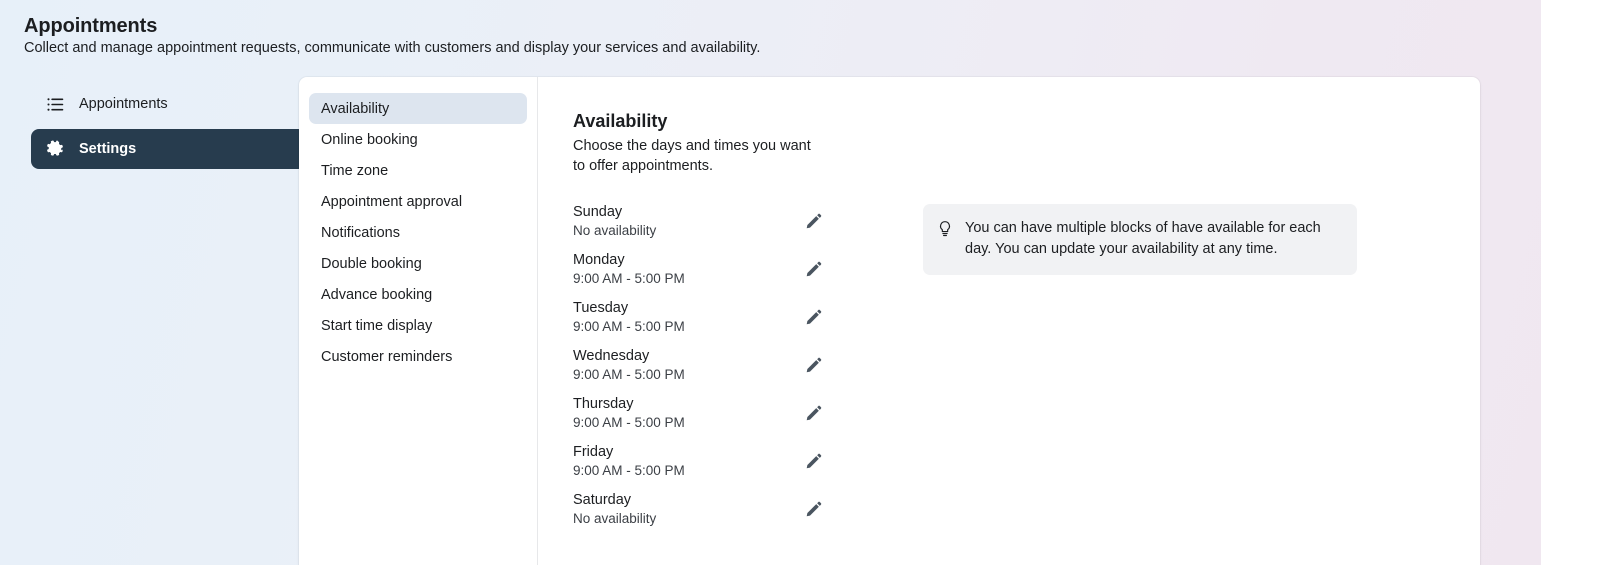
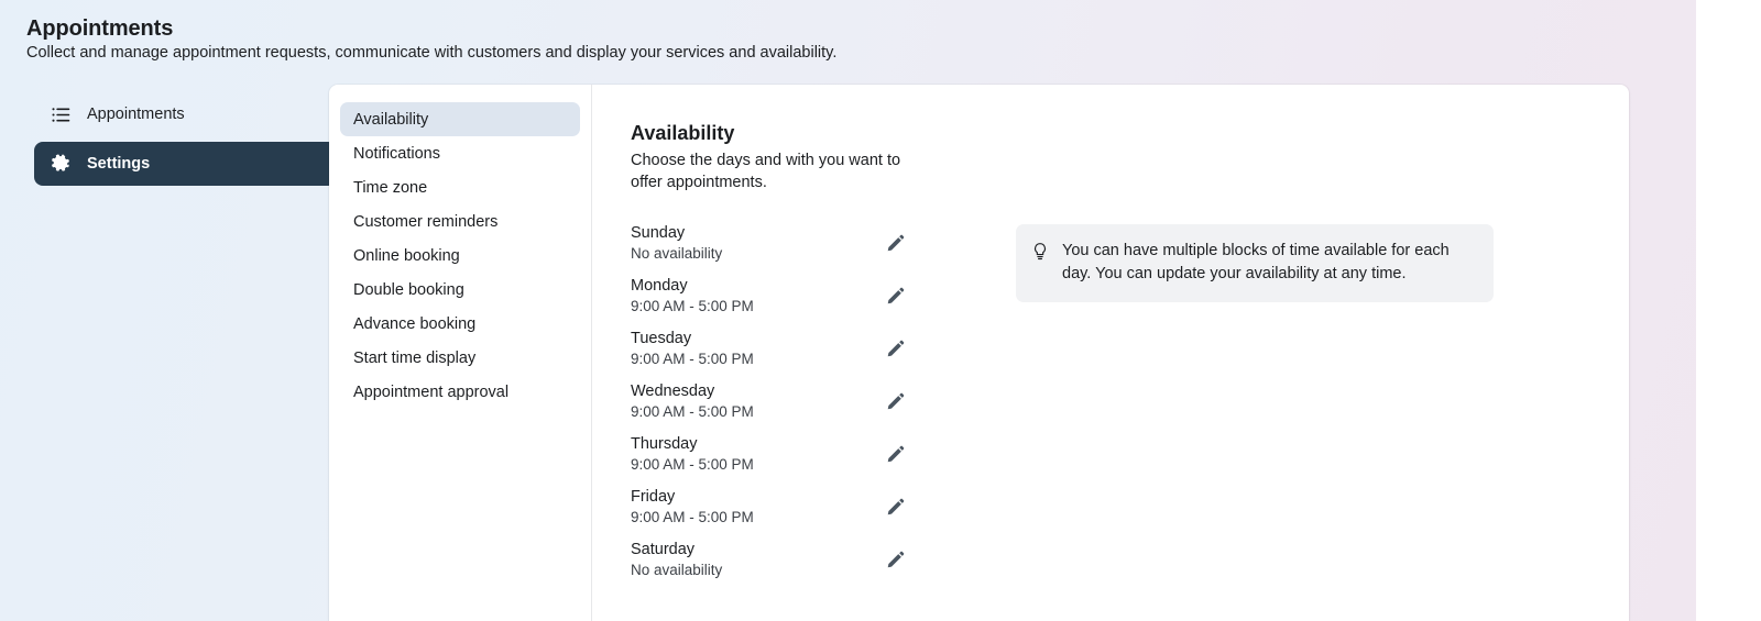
  Appointments
  Collect and manage appointment requests, communicate with customers and display your services and availability.
  Appointments
  Settings
  Availability
- Online booking
+ Notifications
  Time zone
- Appointment approval
+ Customer reminders
- Notifications
+ Online booking
  Double booking
  Advance booking
  Start time display
- Customer reminders
+ Appointment approval
  Availability
- Choose the days and times you want to offer appointments.
+ Choose the days and with you want to offer appointments.
  Sunday
  No availability
  Monday
  9:00 AM - 5:00 PM
  Tuesday
  9:00 AM - 5:00 PM
  Wednesday
  9:00 AM - 5:00 PM
  Thursday
  9:00 AM - 5:00 PM
  Friday
  9:00 AM - 5:00 PM
  Saturday
  No availability
- You can have multiple blocks of have available for each day. You can update your availability at any time.
+ You can have multiple blocks of time available for each day. You can update your availability at any time.
